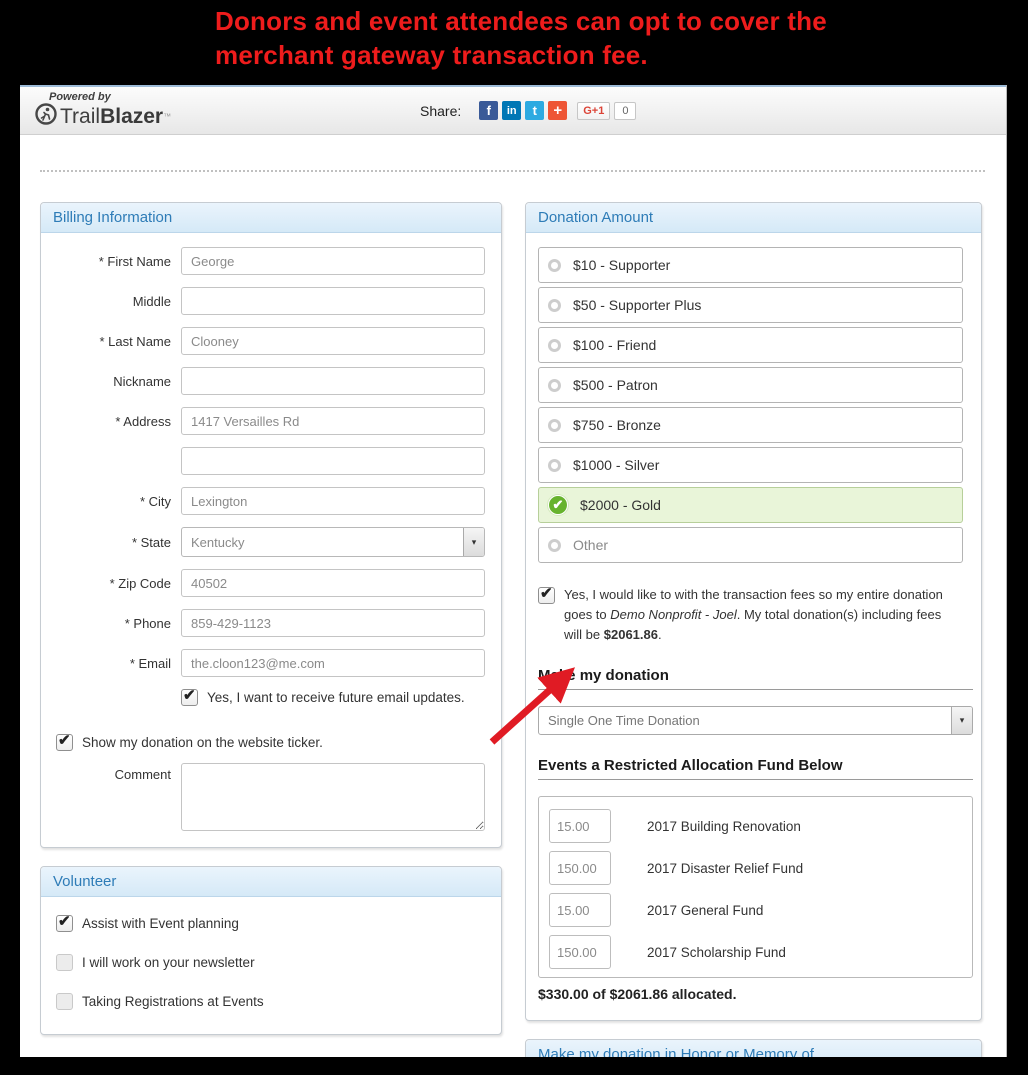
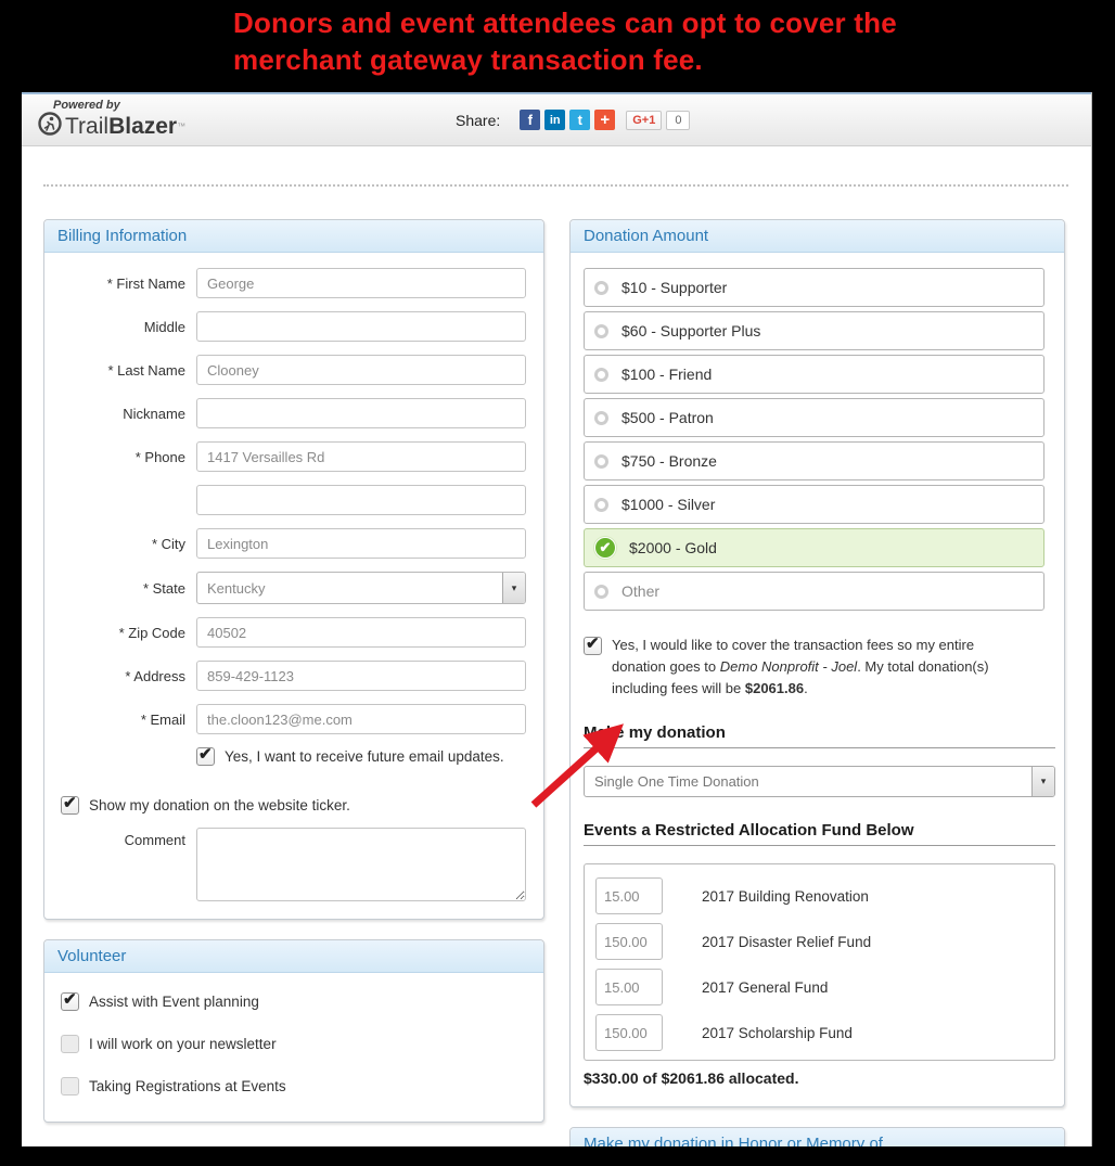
  Donors and event attendees can opt to cover the
  merchant gateway transaction fee.
  Powered by
  Trail
  Blazer
  ™
  Share:
  f
  in
  t
  +
  G+1
  0
  Billing Information
  * First Name
  George
  Middle
  * Last Name
  Clooney
  Nickname
- * Address
+ * Phone
  1417 Versailles Rd
  * City
  Lexington
  * State
  Kentucky
  ▾
  * Zip Code
  40502
- * Phone
+ * Address
  859-429-1123
  * Email
  the.cloon123@me.com
  ✔
  Yes, I want to receive future email updates.
  ✔
  Show my donation on the website ticker.
  Comment
  Volunteer
  ✔
  Assist with Event planning
  I will work on your newsletter
  Taking Registrations at Events
  Donation Amount
  $10 - Supporter
- $50 - Supporter Plus
+ $60 - Supporter Plus
  $100 - Friend
  $500 - Patron
  $750 - Bronze
  $1000 - Silver
  ✔
  $2000 - Gold
  Other
  ✔
- Yes, I would like to with the transaction fees so my entire donation goes to Demo Nonprofit - Joel. My total donation(s) including fees will be $2061.86.
+ Yes, I would like to cover the transaction fees so my entire donation goes to Demo Nonprofit - Joel. My total donation(s) including fees will be $2061.86.
  Make my donation
  Single One Time Donation
  ▾
  Events a Restricted Allocation Fund Below
  15.00
  2017 Building Renovation
  150.00
  2017 Disaster Relief Fund
  15.00
  2017 General Fund
  150.00
  2017 Scholarship Fund
  $330.00 of $2061.86 allocated.
  Make my donation in Honor or Memory of
